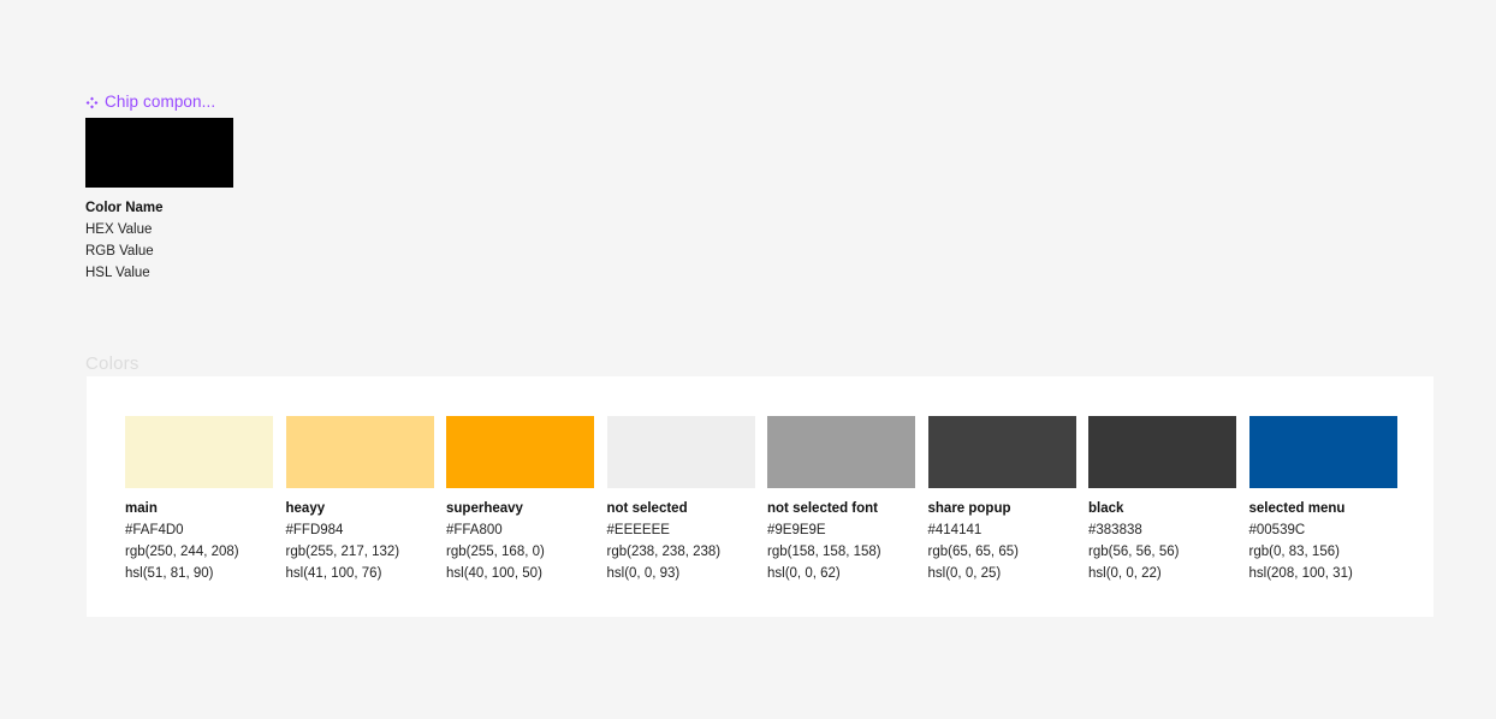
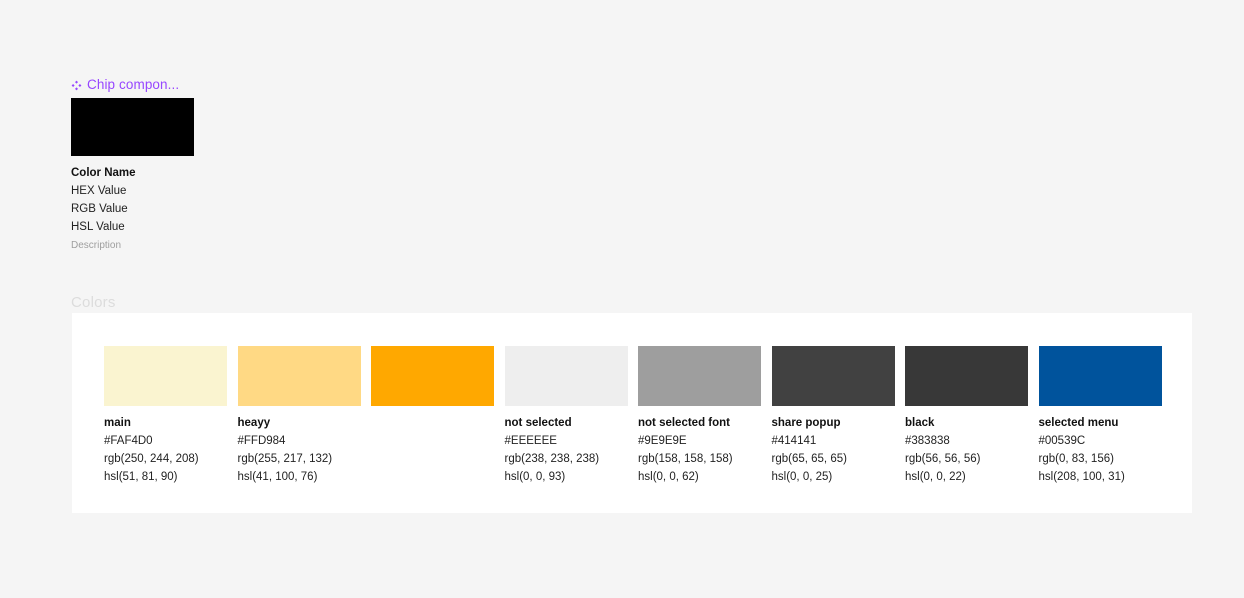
  Chip compon...
  Color Name
  HEX Value
  RGB Value
  HSL Value
+ Description
  Colors
  main
  #FAF4D0
  rgb(250, 244, 208)
  hsl(51, 81, 90)
  heayy
  #FFD984
  rgb(255, 217, 132)
  hsl(41, 100, 76)
- superheavy
- #FFA800
- rgb(255, 168, 0)
- hsl(40, 100, 50)
  not selected
  #EEEEEE
  rgb(238, 238, 238)
  hsl(0, 0, 93)
  not selected font
  #9E9E9E
  rgb(158, 158, 158)
  hsl(0, 0, 62)
  share popup
  #414141
  rgb(65, 65, 65)
  hsl(0, 0, 25)
  black
  #383838
  rgb(56, 56, 56)
  hsl(0, 0, 22)
  selected menu
  #00539C
  rgb(0, 83, 156)
  hsl(208, 100, 31)
